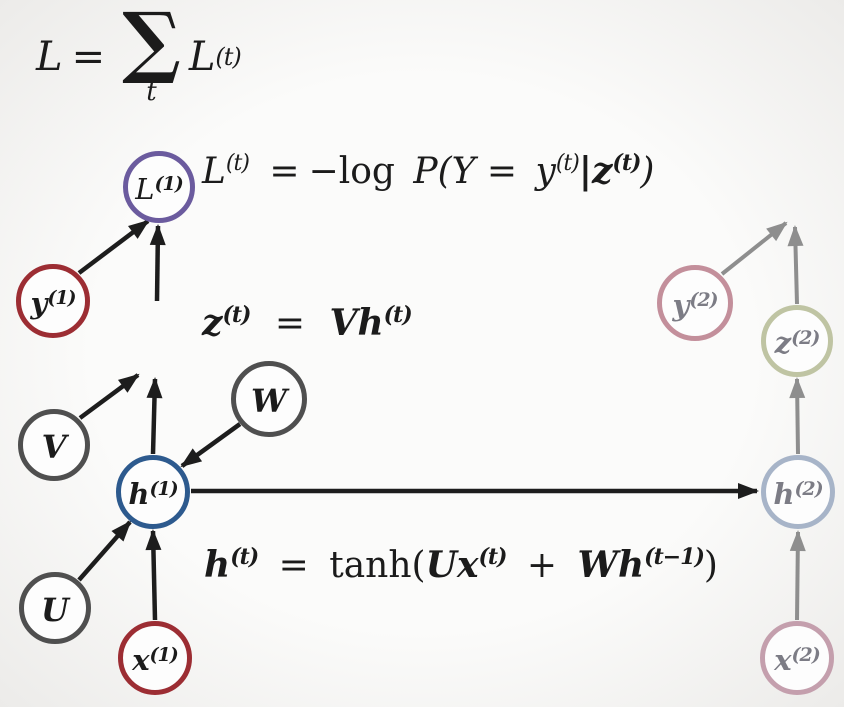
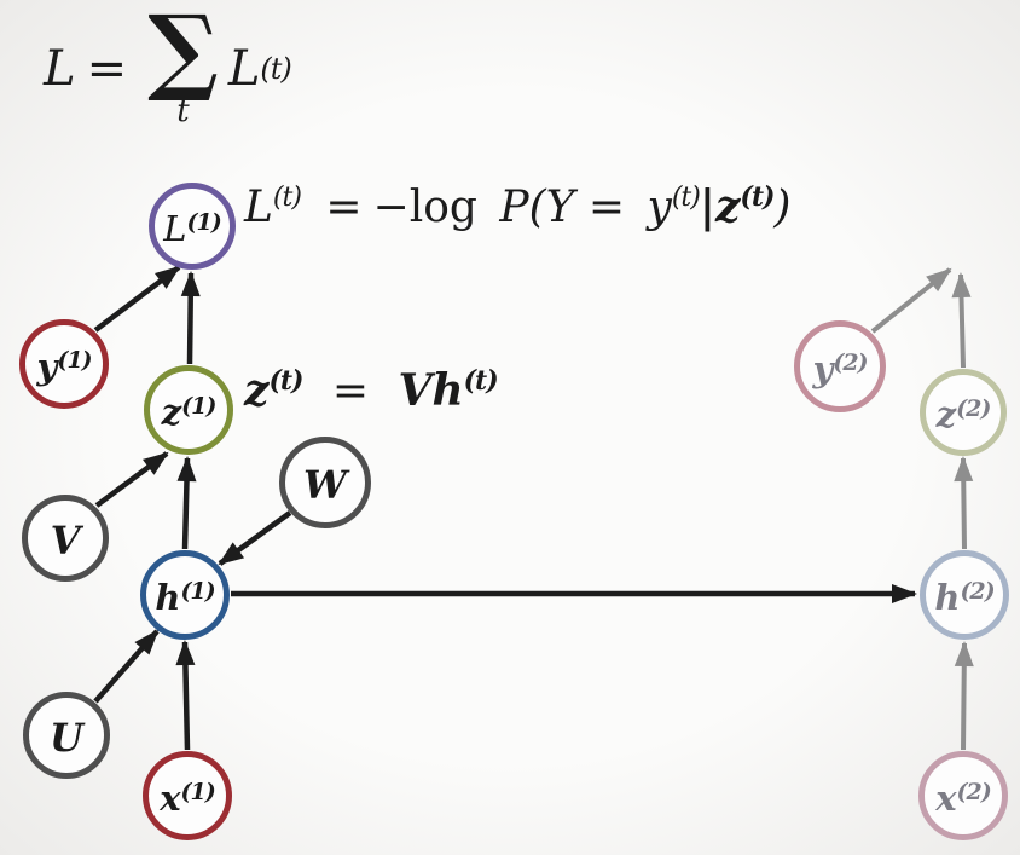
  L
  =
  ∑
  t
  L
  (t)
  L(t) = −log P(Y = y(t)|z(t))
  z(t) = Vh(t)
- h(t) = tanh(Ux(t) + Wh(t−1))
  L(1)
  y(1)
+ z(1)
  V
  h(1)
  W
  U
  x(1)
  y(2)
  z(2)
  h(2)
  x(2)
